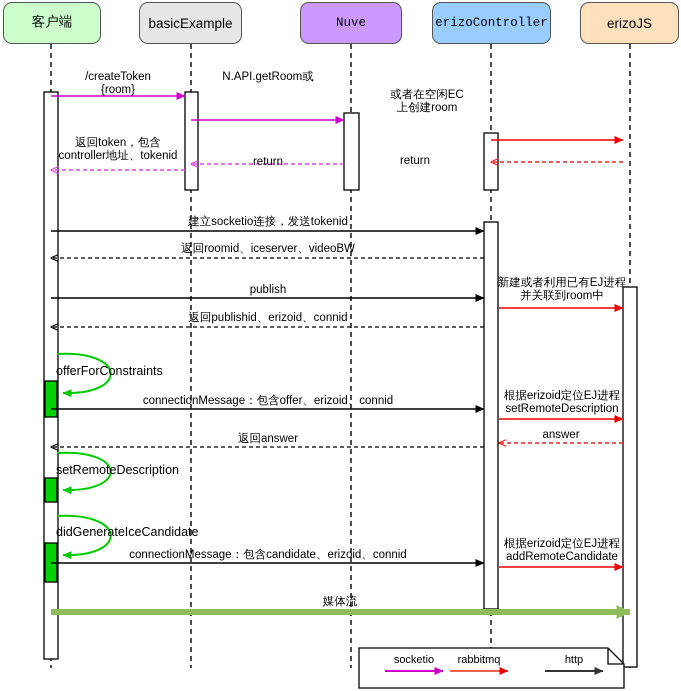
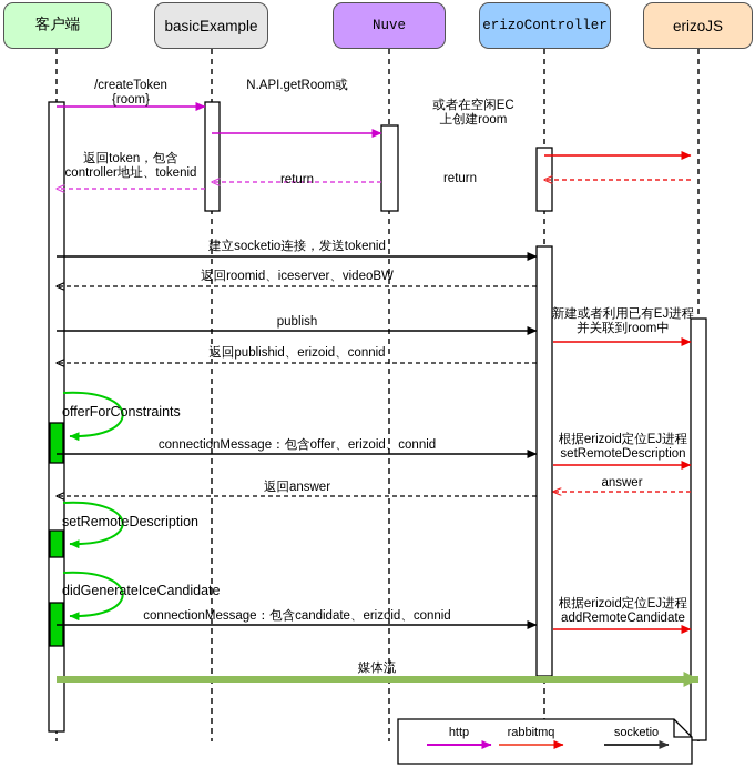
  客户端
  basicExample
  Nuve
  erizoController
  erizoJS
  /createToken
  {room}
  N.API.getRoom或
  或者在空闲EC
  上创建room
  return
  return
  返回token，包含
  controller地址、tokenid
  建立socketio连接，发送tokenid
  返回roomid、iceserver、videoBW
  publish
  新建或者利用已有EJ进程
  并关联到room中
  返回publishid、erizoid、connid
  offerForConstraints
  connectionMessage：包含offer、erizoid、connid
  根据erizoid定位EJ进程
  setRemoteDescription
  answer
  返回answer
  setRemoteDescription
  didGenerateIceCandidate
  connectionMessage：包含candidate、erizoid、connid
  根据erizoid定位EJ进程
  addRemoteCandidate
  媒体流
- socketio
+ http
  rabbitmq
- http
+ socketio
